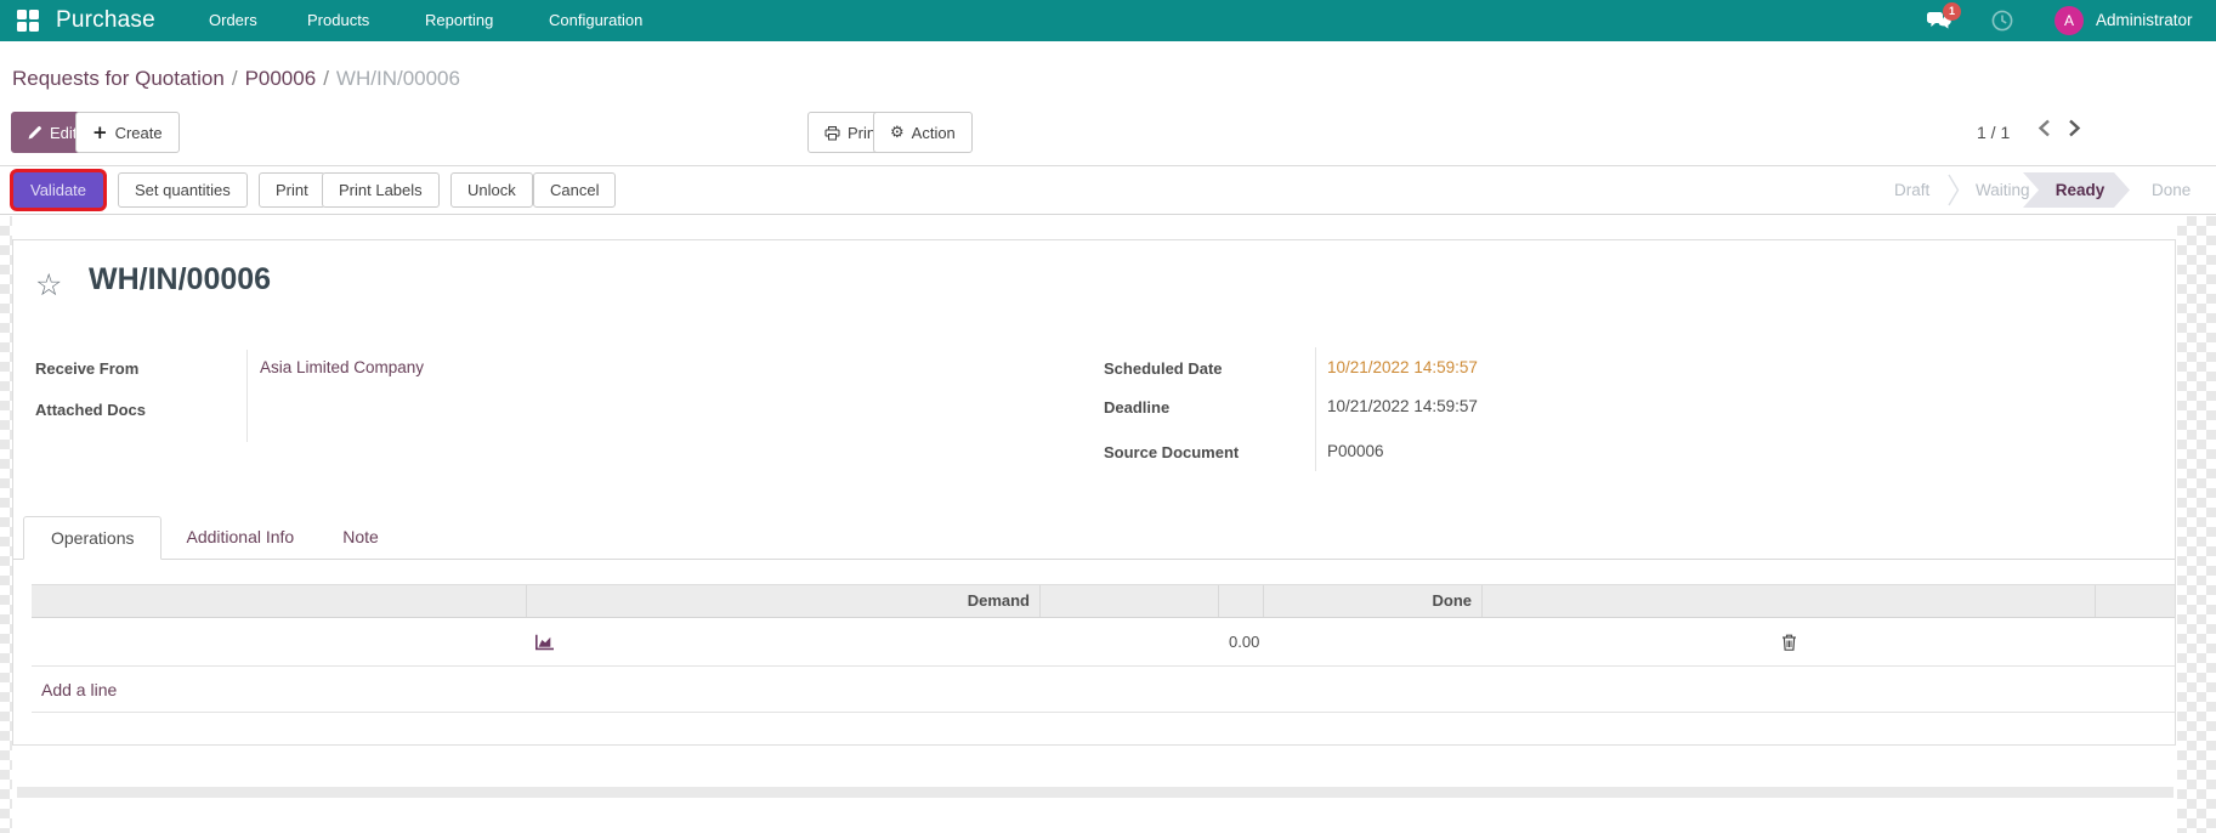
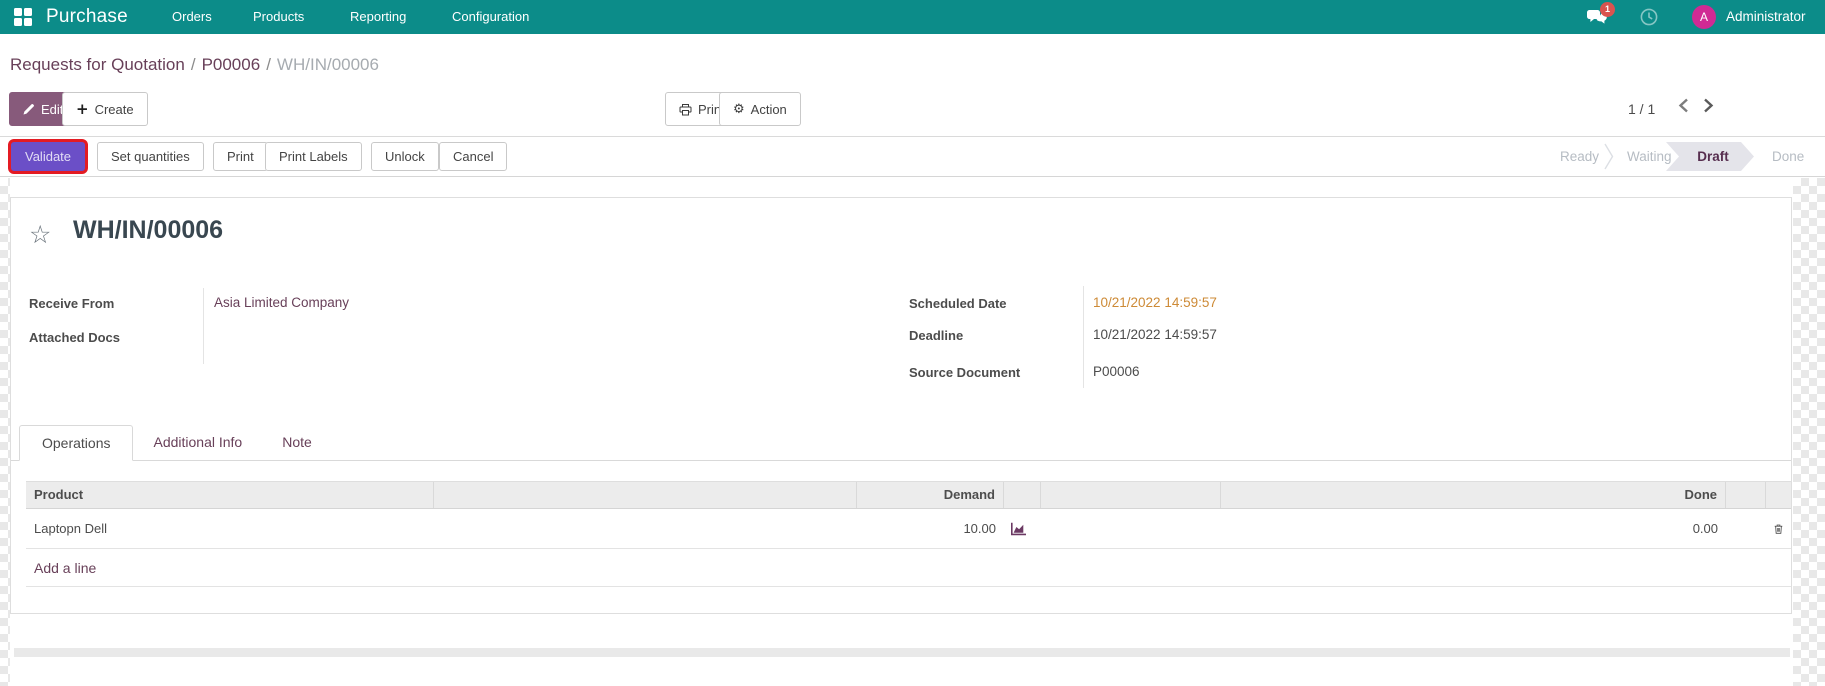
  Purchase
  Orders
  Products
  Reporting
  Configuration
  1
  A
  Administrator
  Requests for Quotation / P00006 / WH/IN/00006
  Edi
  +
  Create
  Prin
  ⚙
  Action
  1 / 1
  Validate
  Set quantities
  Print
  Print Labels
  Unlock
  Cancel
- Draft
+ Ready
  Waiting
- Ready
+ Draft
  Done
  ☆
  WH/IN/00006
  Receive From
  Asia Limited Company
  Attached Docs
  Scheduled Date
  10/21/2022 14:59:57
  Deadline
  10/21/2022 14:59:57
  Source Document
  P00006
  Operations
  Additional Info
  Note
+ Product
  Demand
  Done
+ Laptopn Dell
+ 10.00
  0.00
  Add a line
